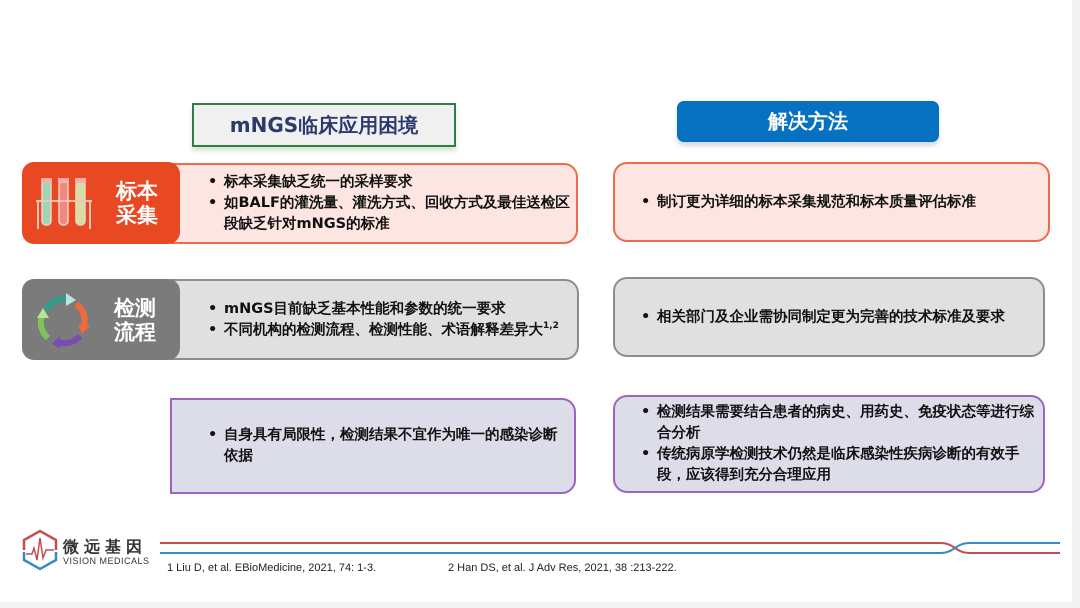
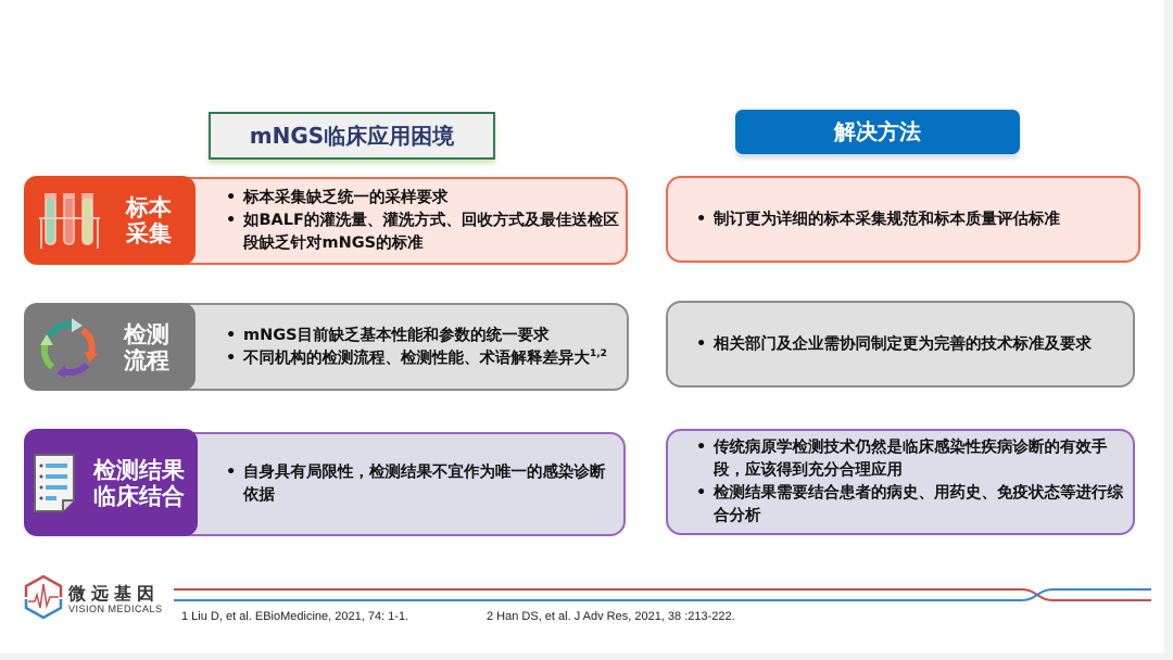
  mNGS临床应用困境
  解决方法
  •
  标本采集缺乏统一的采样要求
  •
  如BALF的灌洗量、灌洗方式、回收方式及最佳送检区段缺乏针对mNGS的标准
  标本
  采集
  •
  制订更为详细的标本采集规范和标本质量评估标准
  •
  mNGS目前缺乏基本性能和参数的统一要求
  •
  不同机构的检测流程、检测性能、术语解释差异大1,2
  检测
  流程
  •
  相关部门及企业需协同制定更为完善的技术标准及要求
  •
  自身具有局限性，检测结果不宜作为唯一的感染诊断依据
+ 检测结果
+ 临床结合
  •
- 检测结果需要结合患者的病史、用药史、免疫状态等进行综合分析
+ 传统病原学检测技术仍然是临床感染性疾病诊断的有效手段，应该得到充分合理应用
  •
- 传统病原学检测技术仍然是临床感染性疾病诊断的有效手段，应该得到充分合理应用
+ 检测结果需要结合患者的病史、用药史、免疫状态等进行综合分析
  微远基因
  VISION MEDICALS
- 1 Liu D, et al. EBioMedicine, 2021, 74: 1-3.
+ 1 Liu D, et al. EBioMedicine, 2021, 74: 1-1.
  2 Han DS, et al. J Adv Res, 2021, 38 :213-222.
